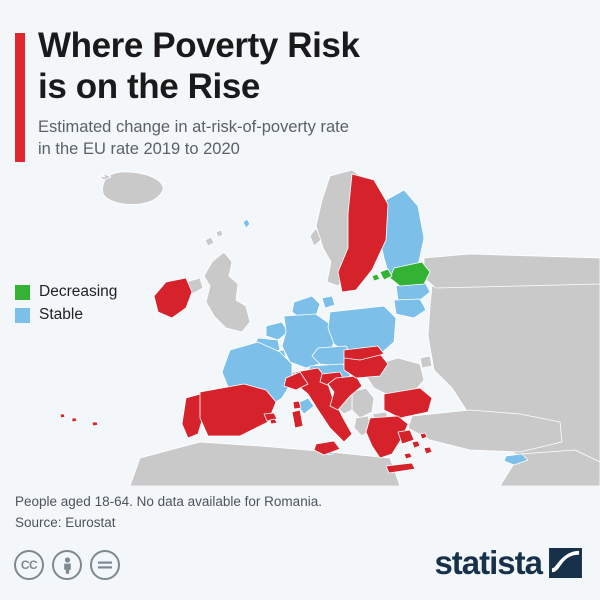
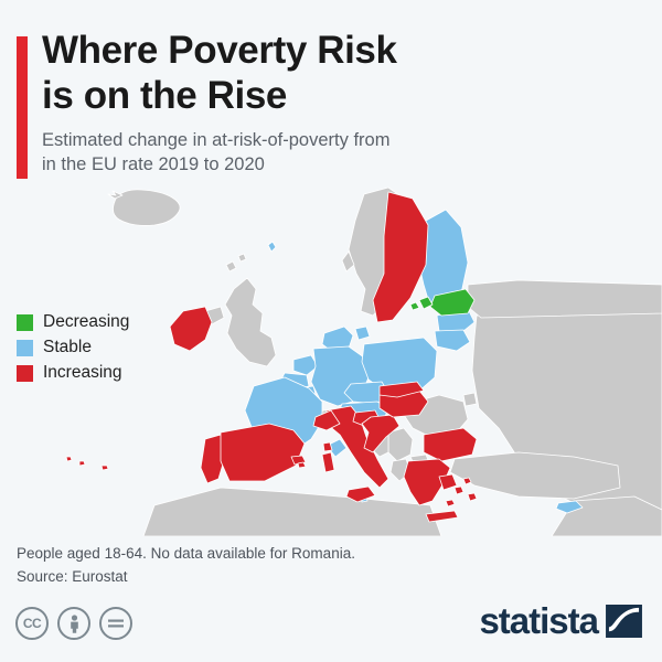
  Where Poverty Risk
  is on the Rise
- Estimated change in at-risk-of-poverty rate
+ Estimated change in at-risk-of-poverty from
  in the EU rate 2019 to 2020
  Decreasing
  Stable
+ Increasing
  People aged 18-64. No data available for Romania.
  Source: Eurostat
  CC
  statista
